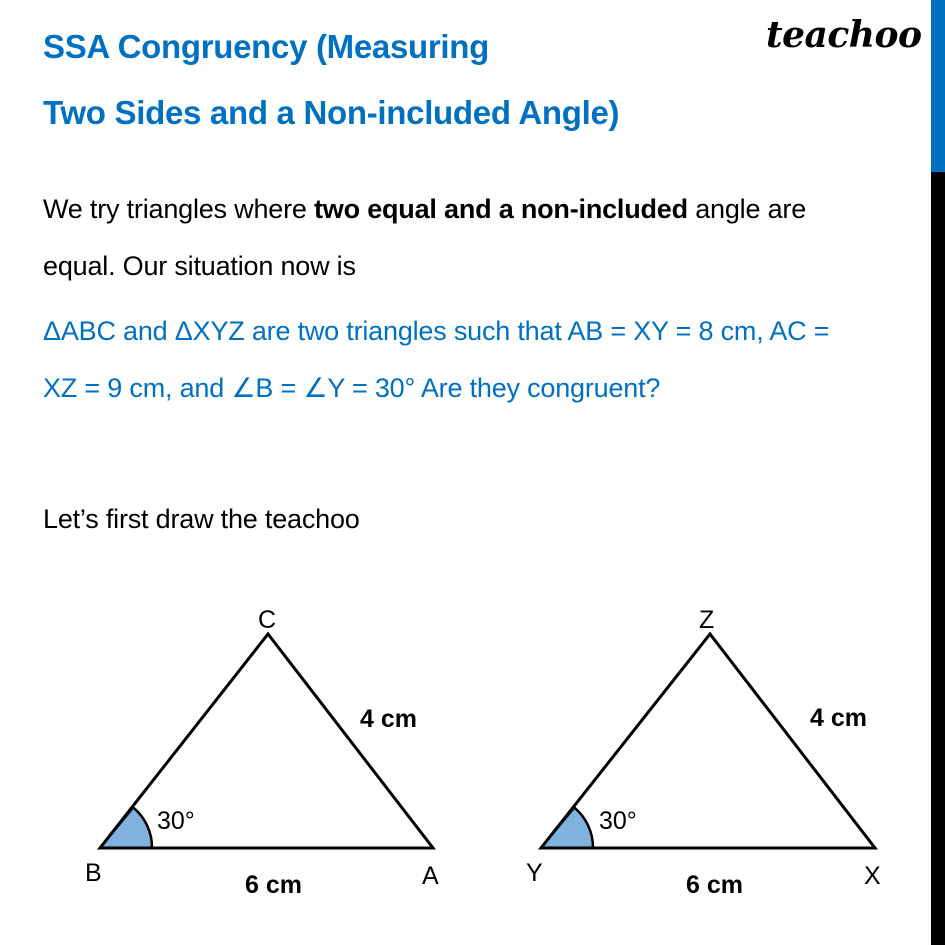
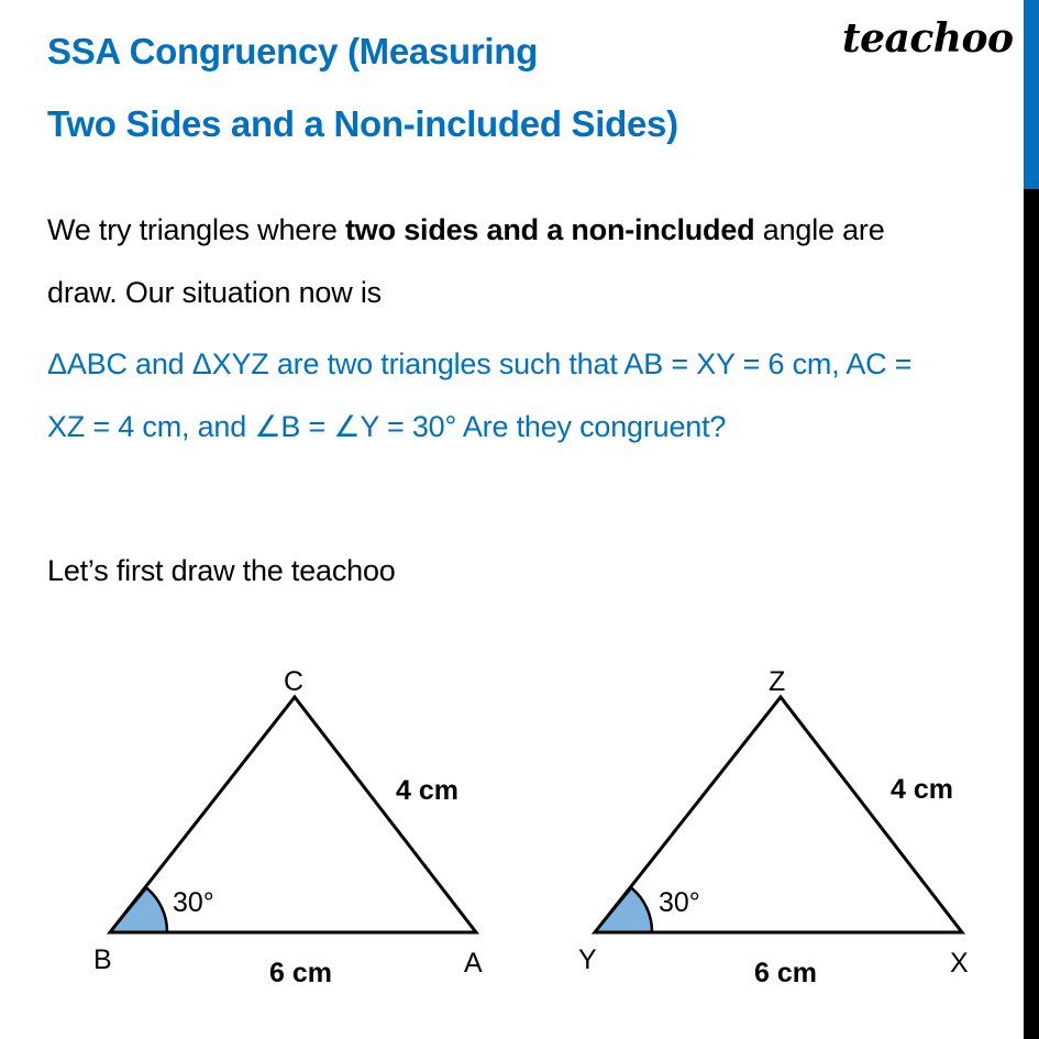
  SSA Congruency (Measuring
- Two Sides and a Non-included Angle)
+ Two Sides and a Non-included Sides)
  teachoo
- We try triangles where two equal and a non-included angle are
+ We try triangles where two sides and a non-included angle are
- equal. Our situation now is
+ draw. Our situation now is
- ΔABC and ΔXYZ are two triangles such that AB = XY = 8 cm, AC =
+ ΔABC and ΔXYZ are two triangles such that AB = XY = 6 cm, AC =
- XZ = 9 cm, and ∠B = ∠Y = 30° Are they congruent?
+ XZ = 4 cm, and ∠B = ∠Y = 30° Are they congruent?
  Let’s first draw the teachoo
  C
  B
  A
  4 cm
  6 cm
  30°
  Z
  Y
  X
  4 cm
  6 cm
  30°
